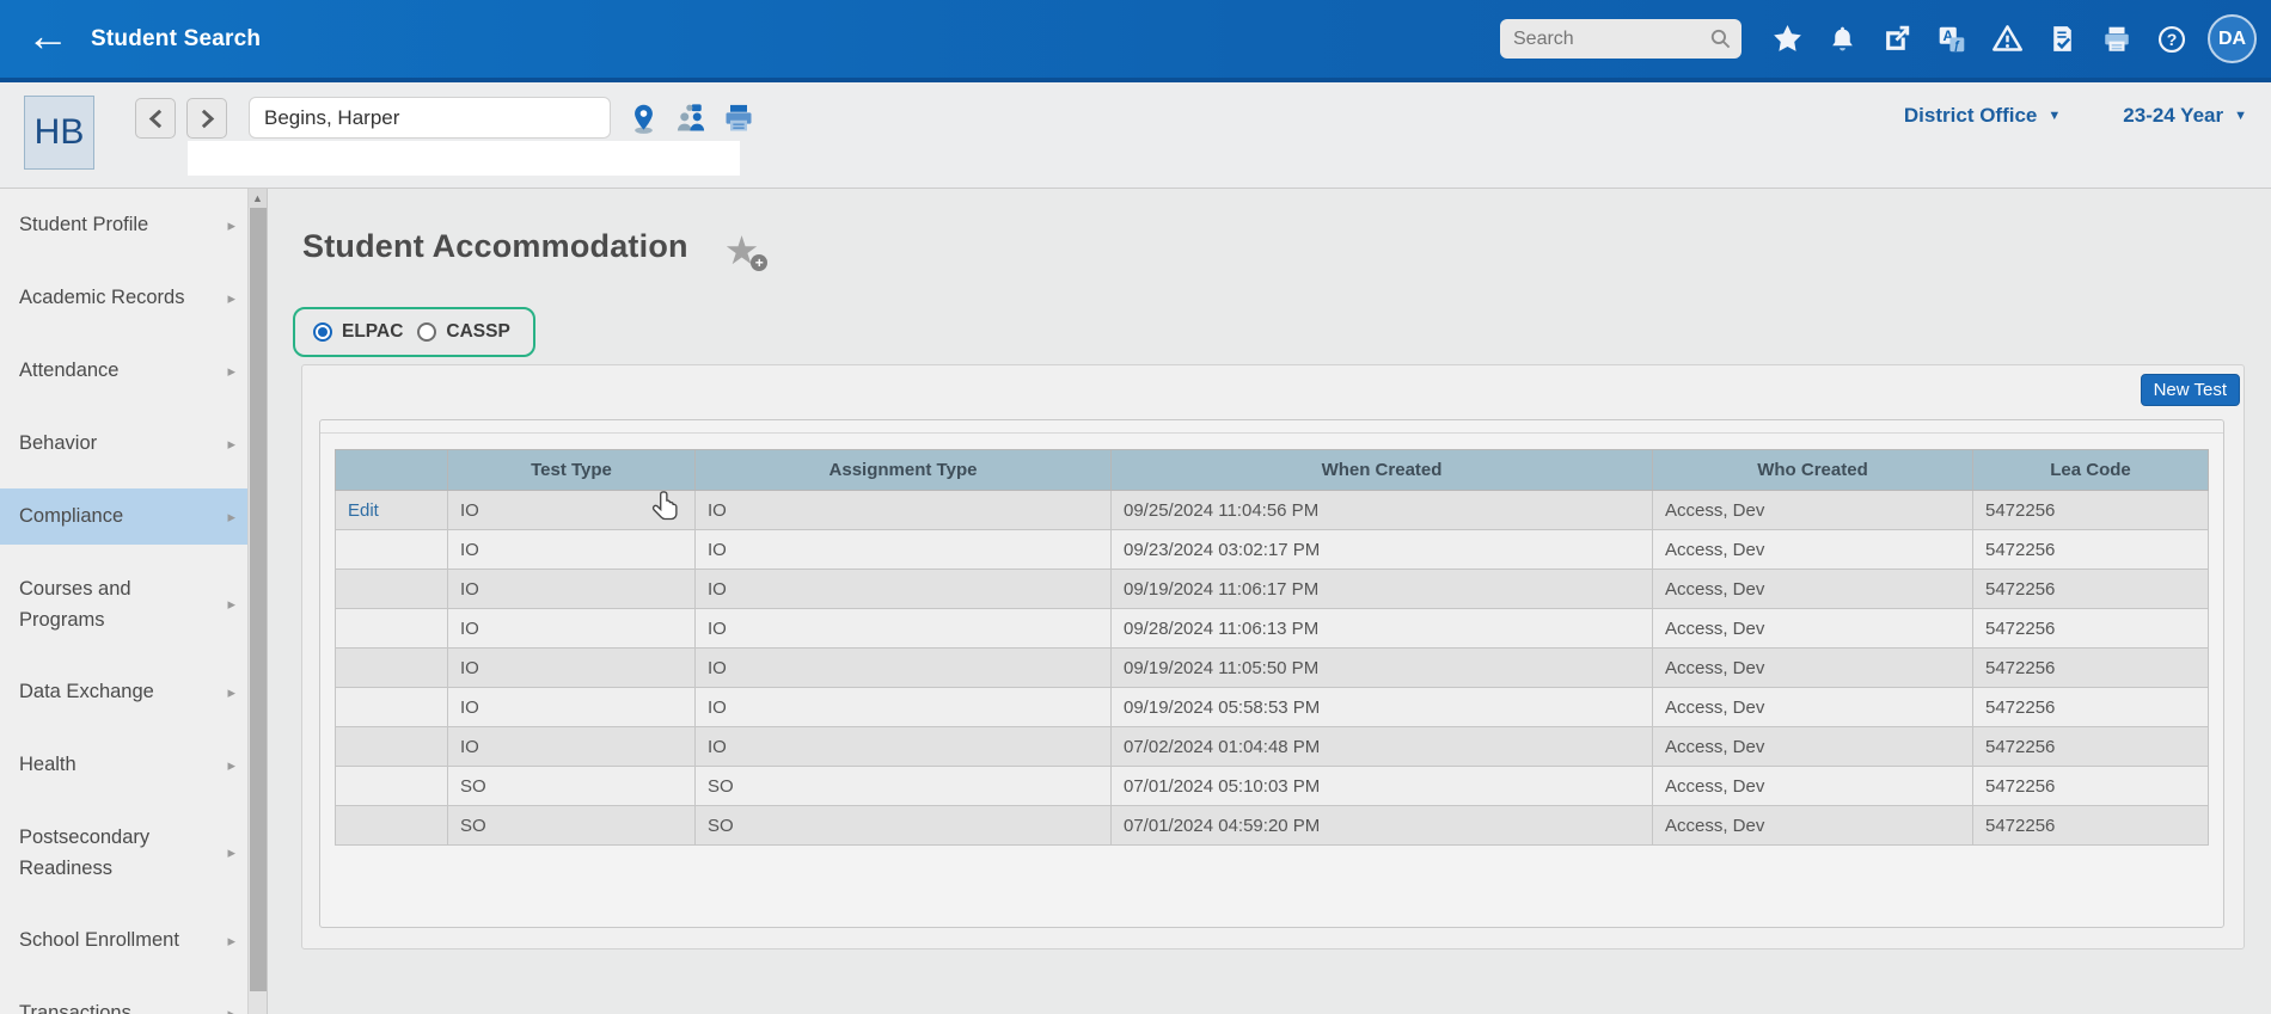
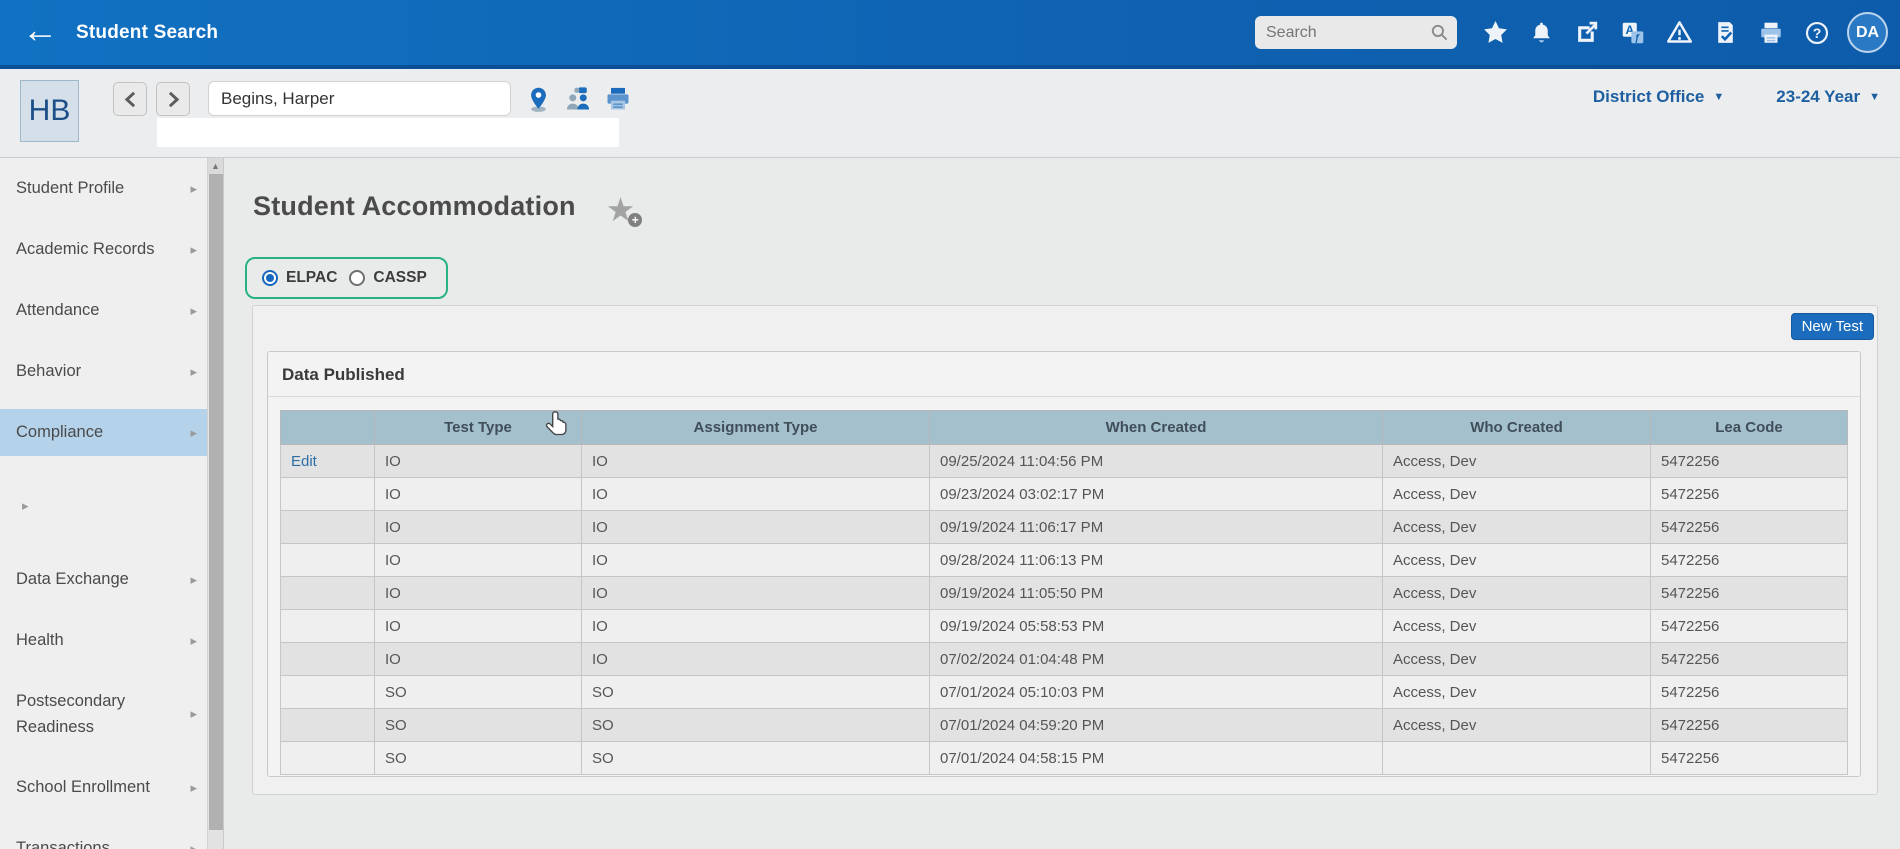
  ←
  Student Search
  Search
  A
  ƒ
  ?
  DA
  HB
  Begins, Harper
  District Office
  ▼
  23-24 Year
  ▼
  Student Profile
  ▸
  Academic Records
  ▸
  Attendance
  ▸
  Behavior
  ▸
  Compliance
  ▸
- Courses and Programs
  ▸
  Data Exchange
  ▸
  Health
  ▸
  Postsecondary Readiness
  ▸
  School Enrollment
  ▸
  Transactions
  ▸
  ▲
  Student Accommodation
  ★
  +
  ELPAC
  CASSP
  New Test
+ Data Published
  	Test Type	Assignment Type	When Created	Who Created	Lea Code
  Edit	IO	IO	09/25/2024 11:04:56 PM	Access, Dev	5472256
  	IO	IO	09/23/2024 03:02:17 PM	Access, Dev	5472256
  	IO	IO	09/19/2024 11:06:17 PM	Access, Dev	5472256
  	IO	IO	09/28/2024 11:06:13 PM	Access, Dev	5472256
  	IO	IO	09/19/2024 11:05:50 PM	Access, Dev	5472256
  	IO	IO	09/19/2024 05:58:53 PM	Access, Dev	5472256
  	IO	IO	07/02/2024 01:04:48 PM	Access, Dev	5472256
  	SO	SO	07/01/2024 05:10:03 PM	Access, Dev	5472256
  	SO	SO	07/01/2024 04:59:20 PM	Access, Dev	5472256
+ 	SO	SO	07/01/2024 04:58:15 PM		5472256
